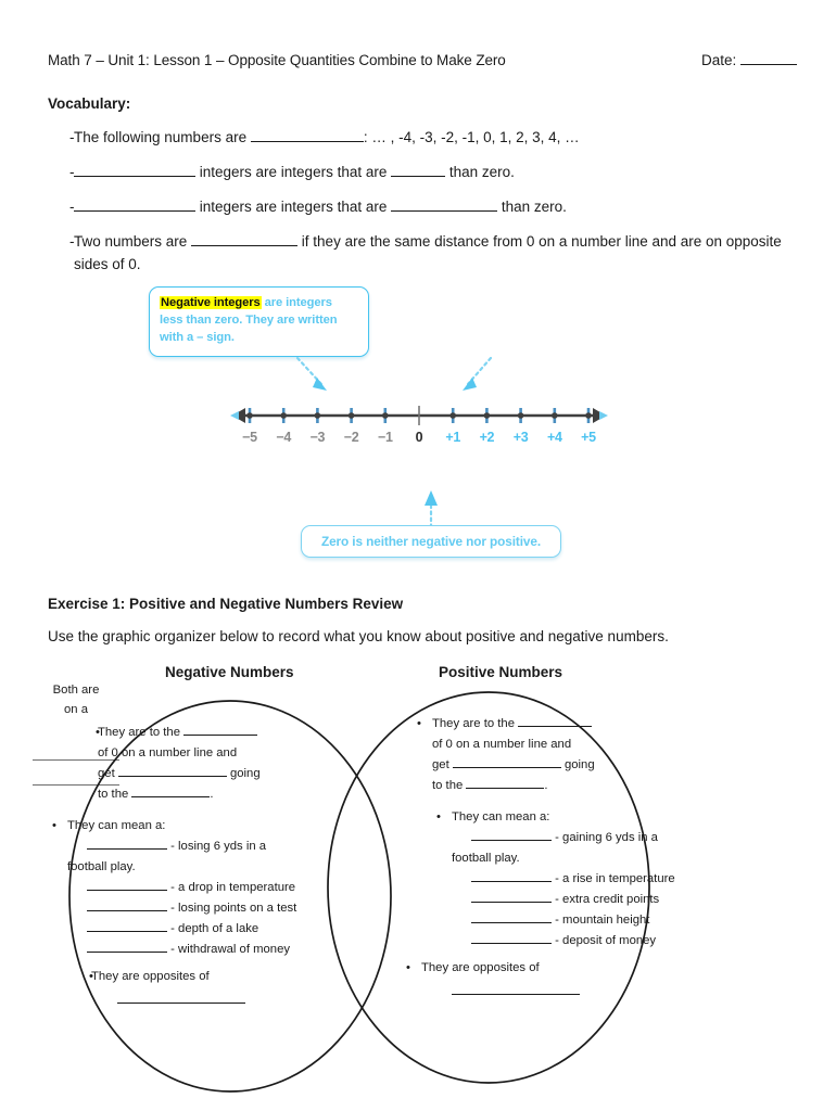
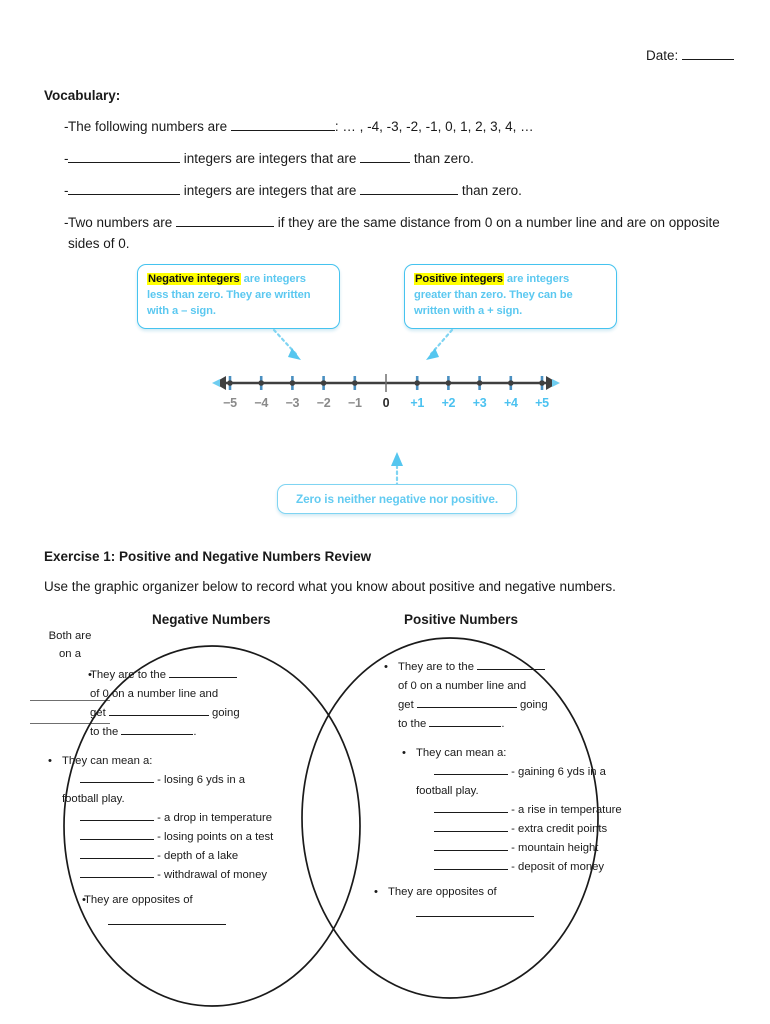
- Math 7 – Unit 1: Lesson 1 – Opposite Quantities Combine to Make Zero
  Date:
  Vocabulary:
  -
  The following numbers are : … , -4, -3, -2, -1, 0, 1, 2, 3, 4, …
  -
  integers are integers that are than zero.
  -
  integers are integers that are than zero.
  -
  Two numbers are if they are the same distance from 0 on a number line and are on opposite sides of 0.
  Negative integers are integers less than zero. They are written with a – sign.
+ Positive integers are integers greater than zero. They can be written with a + sign.
  −5
  −4
  −3
  −2
  −1
  0
  +1
  +2
  +3
  +4
  +5
  Zero is neither negative nor positive.
  Exercise 1: Positive and Negative Numbers Review
  Use the graphic organizer below to record what you know about positive and negative numbers.
  Negative Numbers
  Positive Numbers
  •
  They are to the
  of 0 on a number line and
  get going
  to the .
  •
  They can mean a:
  - losing 6 yds in a
  football play.
  - a drop in temperature
  - losing points on a test
  - depth of a lake
  - withdrawal of money
  •
  They are opposites of
  •
  They are to the
  of 0 on a number line and
  get going
  to the .
  •
  They can mean a:
  - gaining 6 yds in a
  football play.
  - a rise in temperature
  - extra credit points
  - mountain height
  - deposit of money
  •
  They are opposites of
  Both are
  on a
